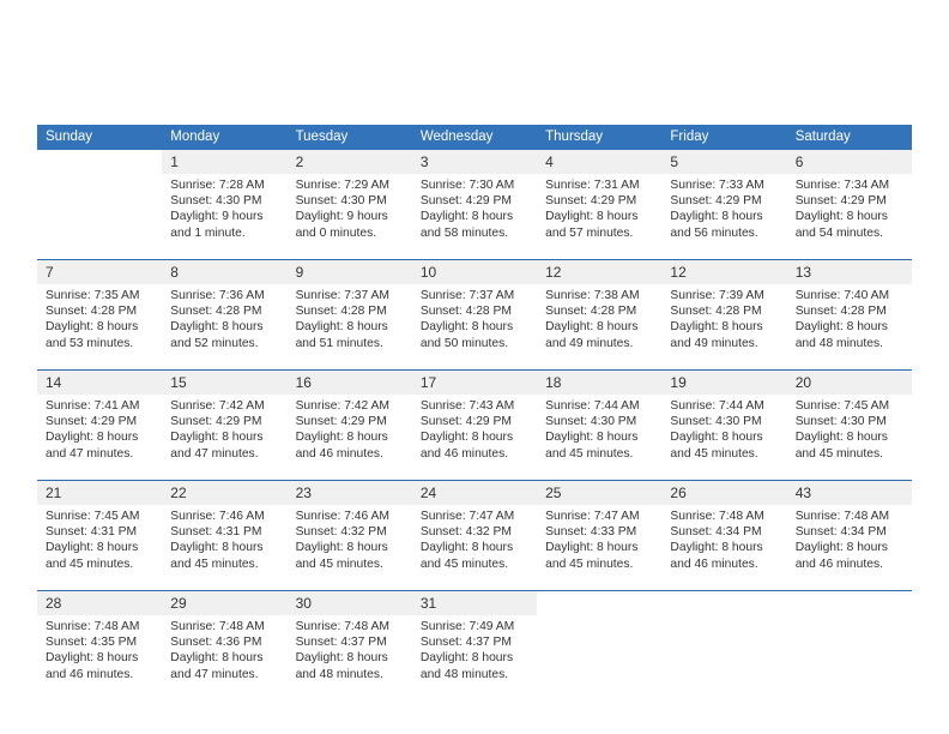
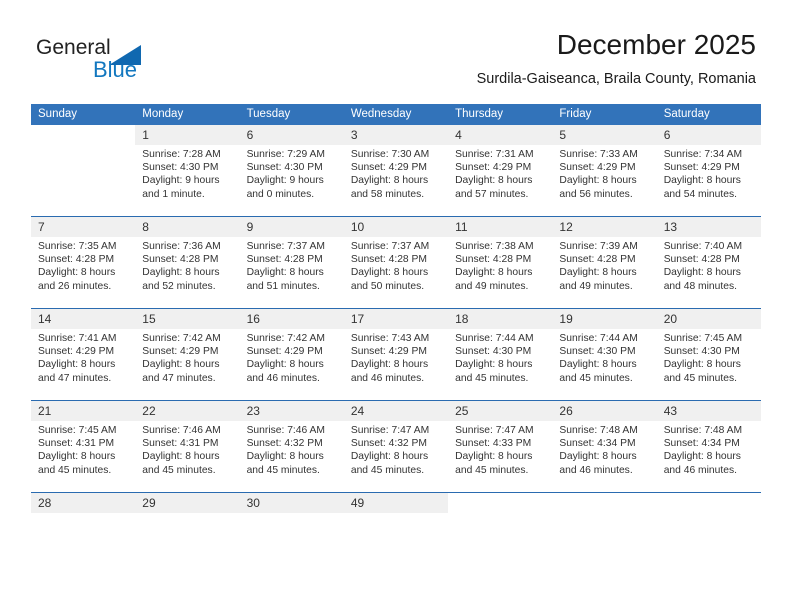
+ General
+ Blue
+ December 2025
+ Surdila-Gaiseanca, Braila County, Romania
  Sunday	Monday	Tuesday	Wednesday	Thursday	Friday	Saturday
- 	1	2	3	4	5	6
+ 	1	6	3	4	5	6
  	Sunrise: 7:28 AMSunset: 4:30 PMDaylight: 9 hoursand 1 minute.	Sunrise: 7:29 AMSunset: 4:30 PMDaylight: 9 hoursand 0 minutes.	Sunrise: 7:30 AMSunset: 4:29 PMDaylight: 8 hoursand 58 minutes.	Sunrise: 7:31 AMSunset: 4:29 PMDaylight: 8 hoursand 57 minutes.	Sunrise: 7:33 AMSunset: 4:29 PMDaylight: 8 hoursand 56 minutes.	Sunrise: 7:34 AMSunset: 4:29 PMDaylight: 8 hoursand 54 minutes.
- 7	8	9	10	12	12	13
+ 7	8	9	10	11	12	13
- Sunrise: 7:35 AMSunset: 4:28 PMDaylight: 8 hoursand 53 minutes.	Sunrise: 7:36 AMSunset: 4:28 PMDaylight: 8 hoursand 52 minutes.	Sunrise: 7:37 AMSunset: 4:28 PMDaylight: 8 hoursand 51 minutes.	Sunrise: 7:37 AMSunset: 4:28 PMDaylight: 8 hoursand 50 minutes.	Sunrise: 7:38 AMSunset: 4:28 PMDaylight: 8 hoursand 49 minutes.	Sunrise: 7:39 AMSunset: 4:28 PMDaylight: 8 hoursand 49 minutes.	Sunrise: 7:40 AMSunset: 4:28 PMDaylight: 8 hoursand 48 minutes.
+ Sunrise: 7:35 AMSunset: 4:28 PMDaylight: 8 hoursand 26 minutes.	Sunrise: 7:36 AMSunset: 4:28 PMDaylight: 8 hoursand 52 minutes.	Sunrise: 7:37 AMSunset: 4:28 PMDaylight: 8 hoursand 51 minutes.	Sunrise: 7:37 AMSunset: 4:28 PMDaylight: 8 hoursand 50 minutes.	Sunrise: 7:38 AMSunset: 4:28 PMDaylight: 8 hoursand 49 minutes.	Sunrise: 7:39 AMSunset: 4:28 PMDaylight: 8 hoursand 49 minutes.	Sunrise: 7:40 AMSunset: 4:28 PMDaylight: 8 hoursand 48 minutes.
  14	15	16	17	18	19	20
  Sunrise: 7:41 AMSunset: 4:29 PMDaylight: 8 hoursand 47 minutes.	Sunrise: 7:42 AMSunset: 4:29 PMDaylight: 8 hoursand 47 minutes.	Sunrise: 7:42 AMSunset: 4:29 PMDaylight: 8 hoursand 46 minutes.	Sunrise: 7:43 AMSunset: 4:29 PMDaylight: 8 hoursand 46 minutes.	Sunrise: 7:44 AMSunset: 4:30 PMDaylight: 8 hoursand 45 minutes.	Sunrise: 7:44 AMSunset: 4:30 PMDaylight: 8 hoursand 45 minutes.	Sunrise: 7:45 AMSunset: 4:30 PMDaylight: 8 hoursand 45 minutes.
  21	22	23	24	25	26	43
  Sunrise: 7:45 AMSunset: 4:31 PMDaylight: 8 hoursand 45 minutes.	Sunrise: 7:46 AMSunset: 4:31 PMDaylight: 8 hoursand 45 minutes.	Sunrise: 7:46 AMSunset: 4:32 PMDaylight: 8 hoursand 45 minutes.	Sunrise: 7:47 AMSunset: 4:32 PMDaylight: 8 hoursand 45 minutes.	Sunrise: 7:47 AMSunset: 4:33 PMDaylight: 8 hoursand 45 minutes.	Sunrise: 7:48 AMSunset: 4:34 PMDaylight: 8 hoursand 46 minutes.	Sunrise: 7:48 AMSunset: 4:34 PMDaylight: 8 hoursand 46 minutes.
- 28	29	30	31
+ 28	29	30	49
- Sunrise: 7:48 AMSunset: 4:35 PMDaylight: 8 hoursand 46 minutes.	Sunrise: 7:48 AMSunset: 4:36 PMDaylight: 8 hoursand 47 minutes.	Sunrise: 7:48 AMSunset: 4:37 PMDaylight: 8 hoursand 48 minutes.	Sunrise: 7:49 AMSunset: 4:37 PMDaylight: 8 hoursand 48 minutes.
